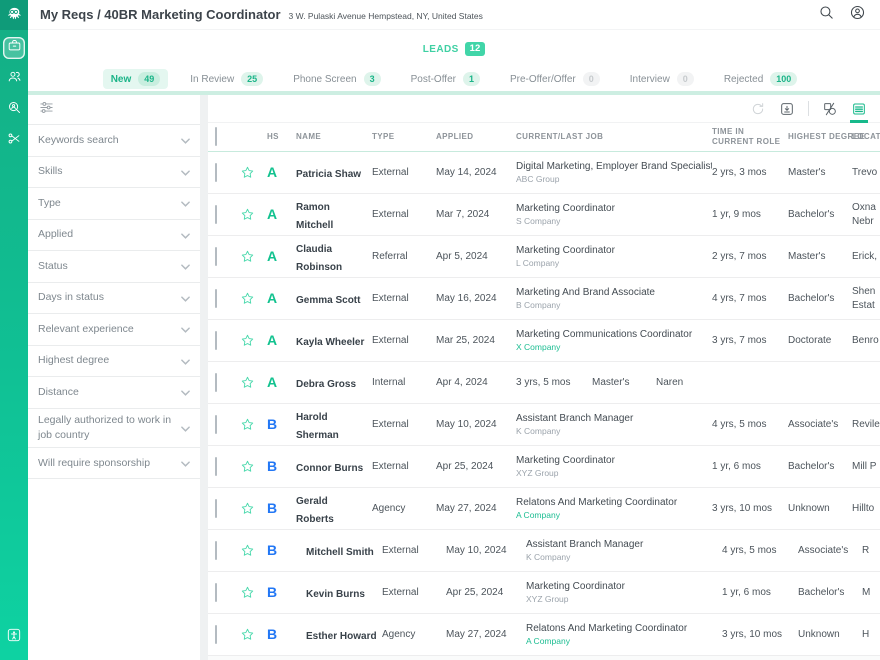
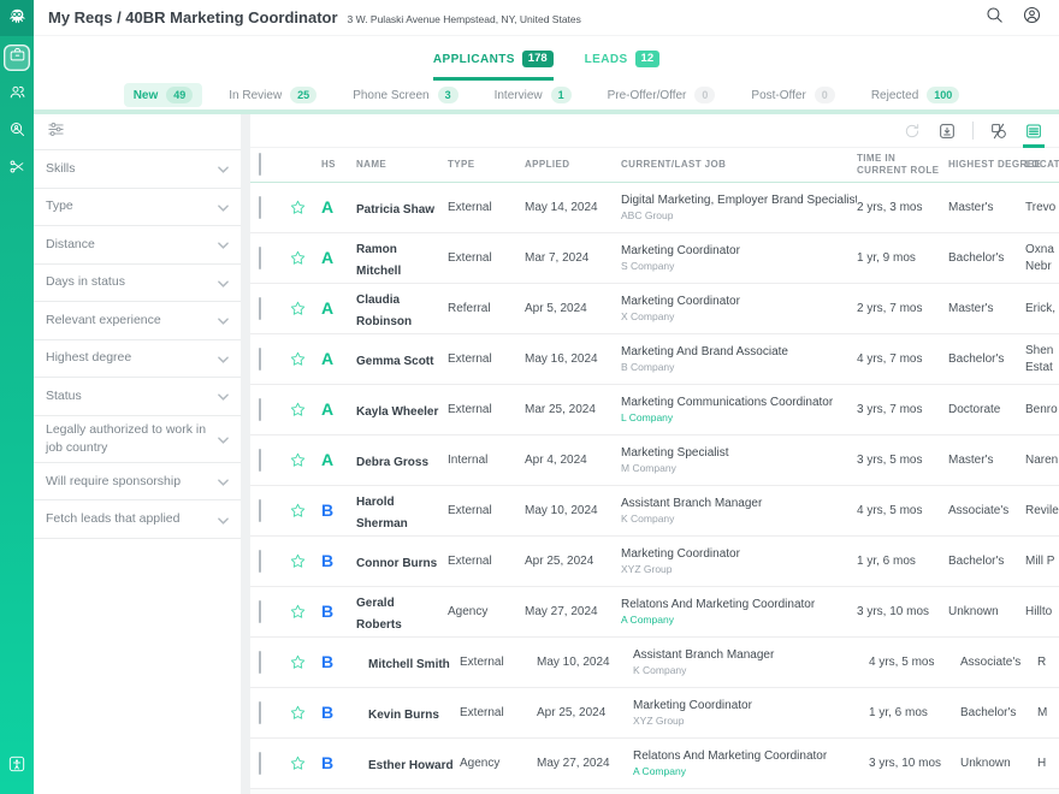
  My Reqs / 40BR Marketing Coordinator
  3 W. Pulaski Avenue Hempstead, NY, United States
+ APPLICANTS
+ 178
  LEADS
  12
  New
  49
  In Review
  25
  Phone Screen
  3
- Post-Offer
+ Interview
  1
  Pre-Offer/Offer
  0
- Interview
+ Post-Offer
  0
  Rejected
  100
- Keywords search
  Skills
  Type
- Applied
- Status
+ Distance
  Days in status
  Relevant experience
  Highest degree
- Distance
+ Status
  Legally authorized to work in job country
  Will require sponsorship
+ Fetch leads that applied
  HS
  NAME
  TYPE
  APPLIED
  CURRENT/LAST JOB
  TIME IN CURRENT ROLE
  HIGHEST DEGR
  A
  Patricia Shaw
  External
  May 14, 2024
  Digital Marketing, Employer Brand Specialist
  ABC Group
  2 yrs, 3 mos
  Master's
  Trevo
  A
  Ramon Mitchell
  External
  Mar 7, 2024
  Marketing Coordinator
  S Company
  1 yr, 9 mos
  Bachelor's
  Oxna Nebr
  A
  Claudia Robinson
  Referral
  Apr 5, 2024
  Marketing Coordinator
- L Company
+ X Company
  2 yrs, 7 mos
  Master's
  Erick,
  A
  Gemma Scott
  External
  May 16, 2024
  Marketing And Brand Associate
  B Company
  4 yrs, 7 mos
  Bachelor's
  Shen Estat
  A
  Kayla Wheeler
  External
  Mar 25, 2024
  Marketing Communications Coordinator
- X Company
+ L Company
  3 yrs, 7 mos
  Doctorate
  Benro
  A
  Debra Gross
  Internal
  Apr 4, 2024
+ Marketing Specialist
+ M Company
  3 yrs, 5 mos
  Master's
  Naren
  B
  Harold Sherman
  External
  May 10, 2024
  Assistant Branch Manager
  K Company
  4 yrs, 5 mos
  Associate's
  Revile
  B
  Connor Burns
  External
  Apr 25, 2024
  Marketing Coordinator
  XYZ Group
  1 yr, 6 mos
  Bachelor's
  Mill P
  B
  Gerald Roberts
  Agency
  May 27, 2024
  Relatons And Marketing Coordinator
  A Company
  3 yrs, 10 mos
  Unknown
  Hillto
  B
  Mitchell Smith
  External
  May 10, 2024
  Assistant Branch Manager
  K Company
  4 yrs, 5 mos
  Associate's
  R
  B
  Kevin Burns
  External
  Apr 25, 2024
  Marketing Coordinator
  XYZ Group
  1 yr, 6 mos
  Bachelor's
  M
  B
  Esther Howard
  Agency
  May 27, 2024
  Relatons And Marketing Coordinator
  A Company
  3 yrs, 10 mos
  Unknown
  H
